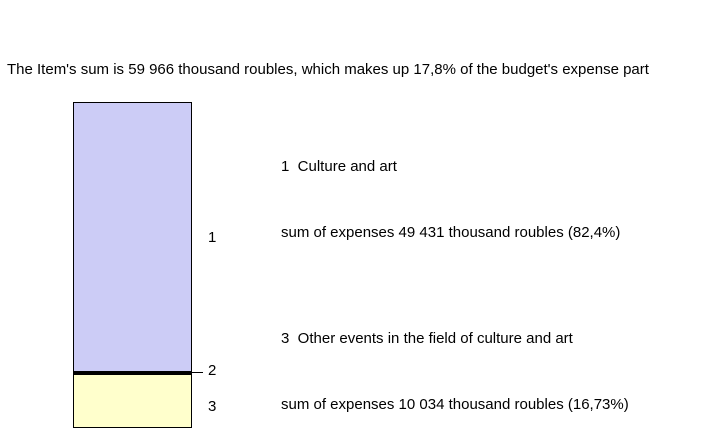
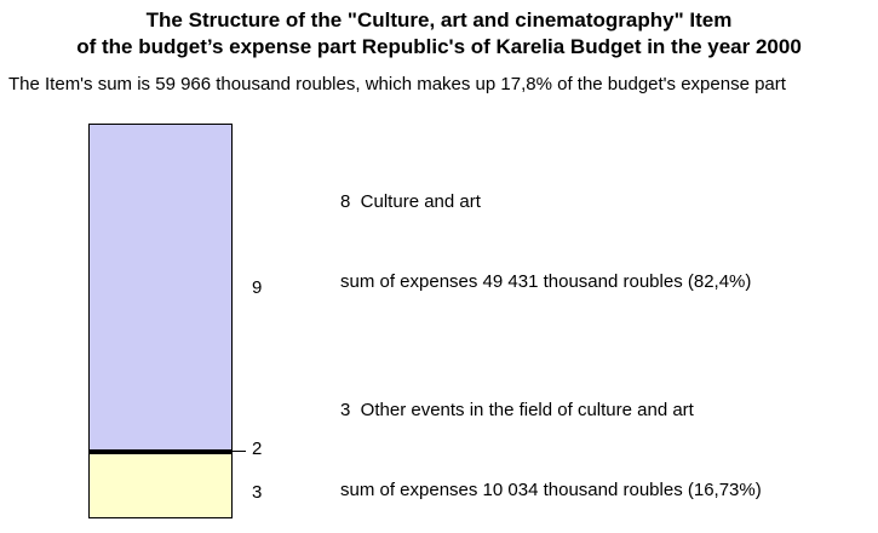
+ The Structure of the "Culture, art and cinematography" Item
+ of the budget’s expense part Republic's of Karelia Budget in the year 2000
  The Item's sum is 59 966 thousand roubles, which makes up 17,8% of the budget's expense part
- 1
+ 9
  2
  3
- 1 Culture and art
+ 8 Culture and art
  sum of expenses 49 431 thousand roubles (82,4%)
  3 Other events in the field of culture and art
  sum of expenses 10 034 thousand roubles (16,73%)
